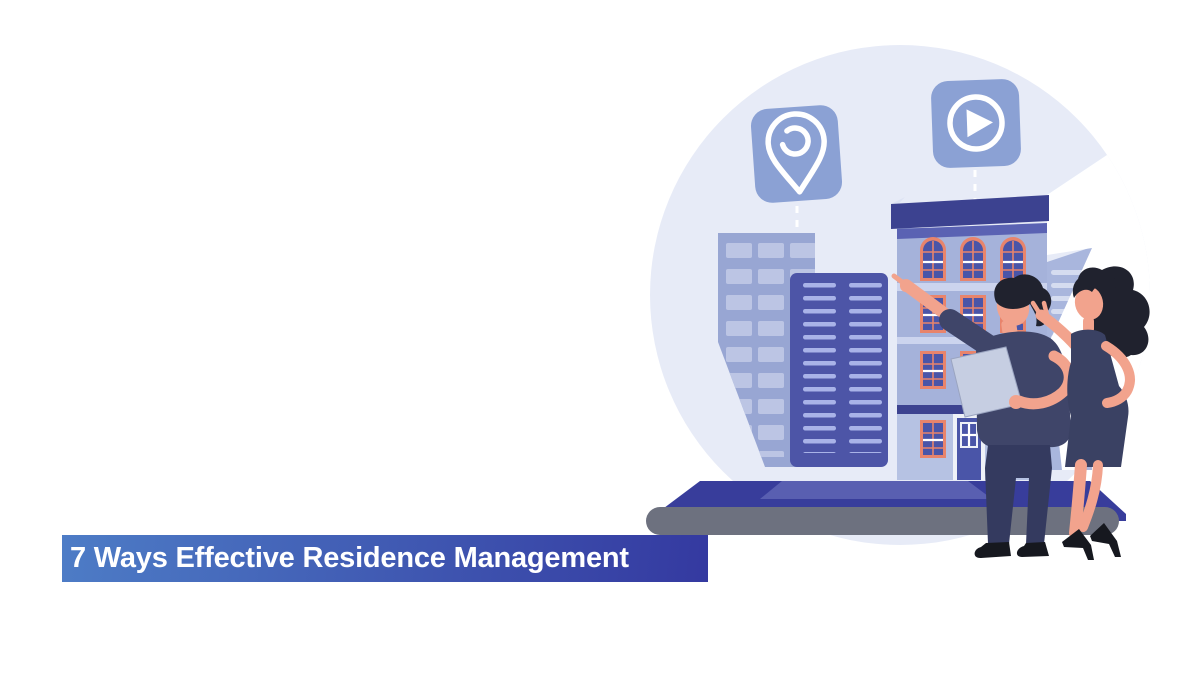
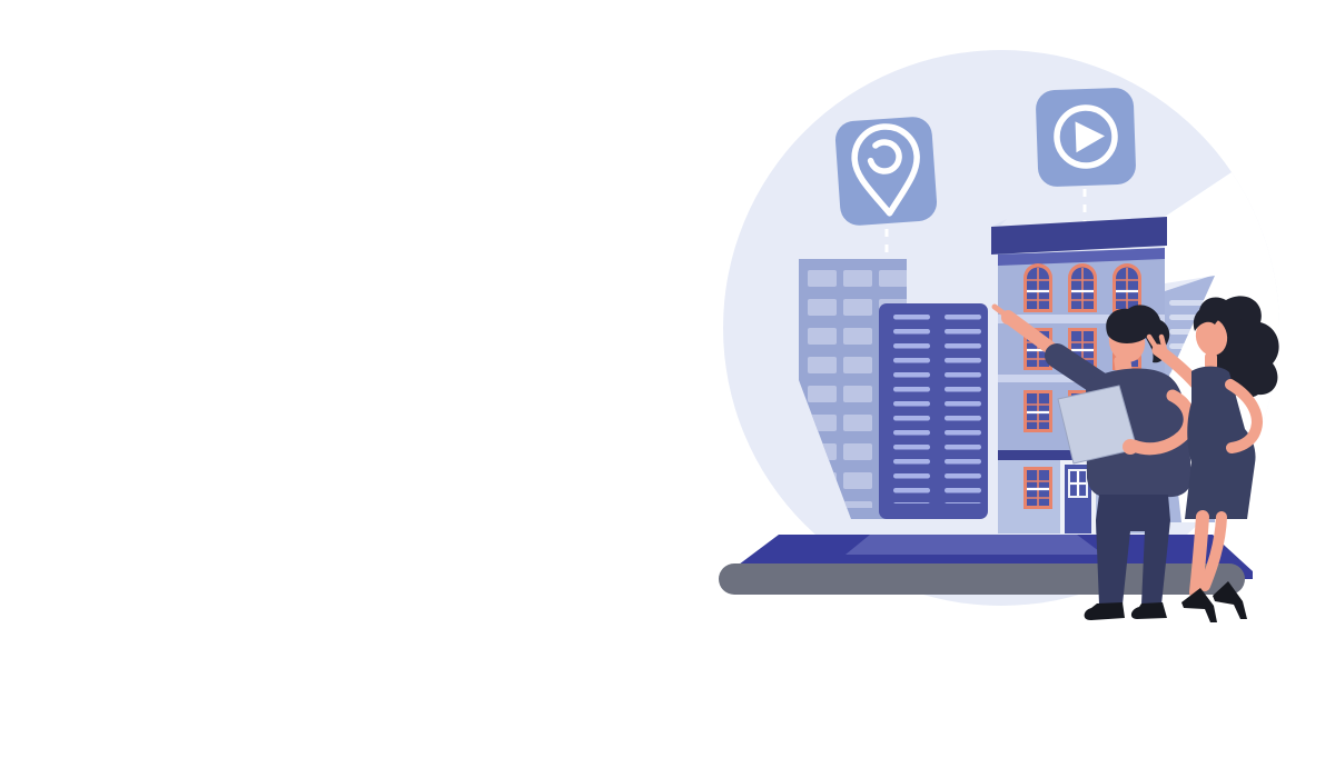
- 7 Ways Effective Residence Management
